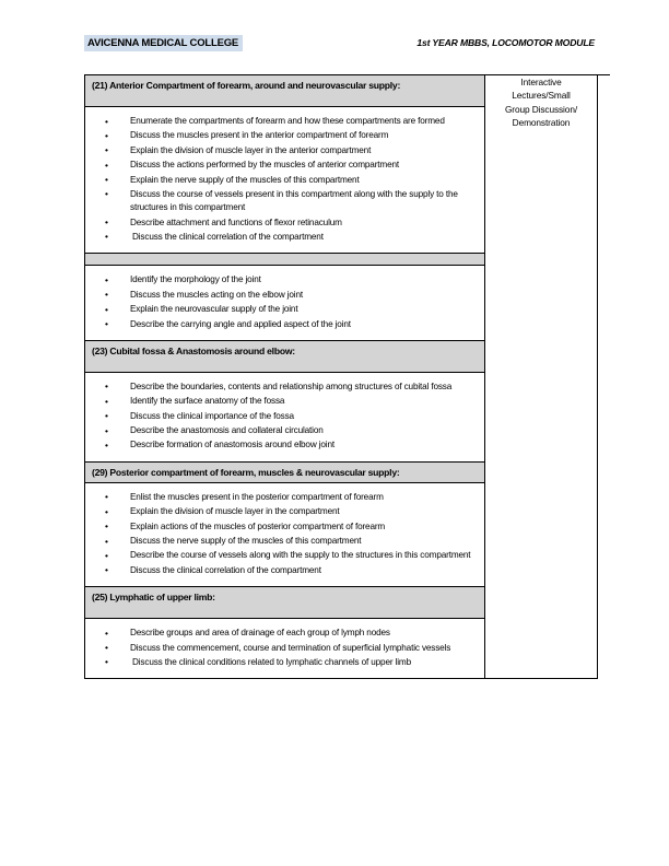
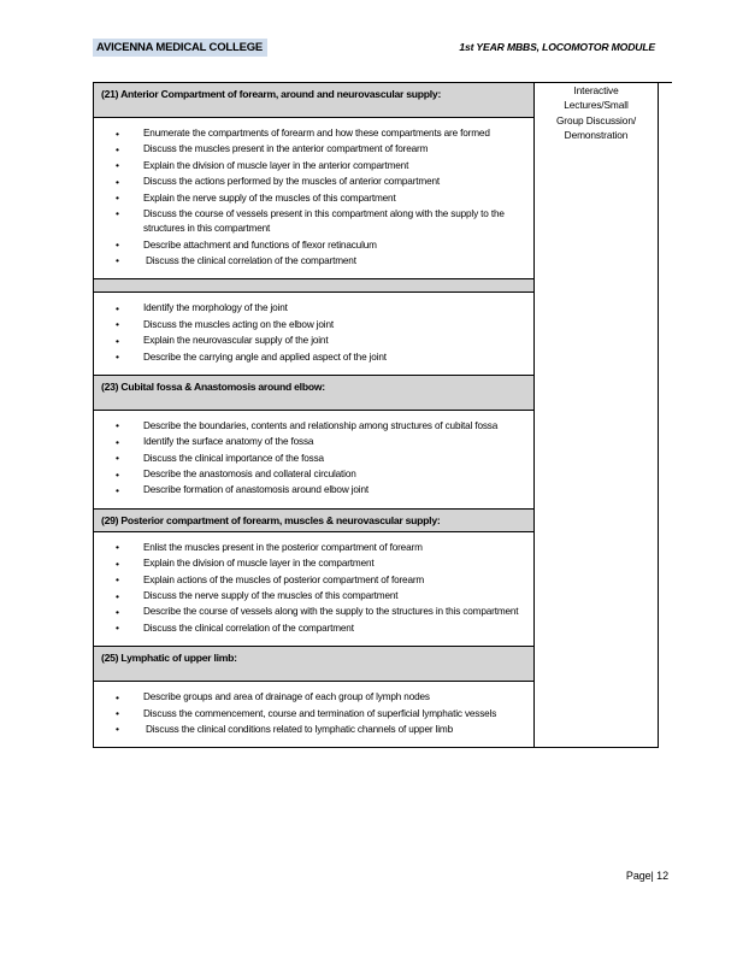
  AVICENNA MEDICAL COLLEGE
  1st YEAR MBBS, LOCOMOTOR MODULE
  (21) Anterior Compartment of forearm, around and neurovascular supply:	Interactive Lectures/Small Group Discussion/ Demonstration
  Enumerate the compartments of forearm and how these compartments are formed Discuss the muscles present in the anterior compartment of forearm Explain the division of muscle layer in the anterior compartment Discuss the actions performed by the muscles of anterior compartment Explain the nerve supply of the muscles of this compartment Discuss the course of vessels present in this compartment along with the supply to the structures in this compartment Describe attachment and functions of flexor retinaculum Discuss the clinical correlation of the compartment
  Identify the morphology of the joint Discuss the muscles acting on the elbow joint Explain the neurovascular supply of the joint Describe the carrying angle and applied aspect of the joint
  (23) Cubital fossa & Anastomosis around elbow:
  Describe the boundaries, contents and relationship among structures of cubital fossa Identify the surface anatomy of the fossa Discuss the clinical importance of the fossa Describe the anastomosis and collateral circulation Describe formation of anastomosis around elbow joint
  (29) Posterior compartment of forearm, muscles & neurovascular supply:
  Enlist the muscles present in the posterior compartment of forearm Explain the division of muscle layer in the compartment Explain actions of the muscles of posterior compartment of forearm Discuss the nerve supply of the muscles of this compartment Describe the course of vessels along with the supply to the structures in this compartment Discuss the clinical correlation of the compartment
  (25) Lymphatic of upper limb:
  Describe groups and area of drainage of each group of lymph nodes Discuss the commencement, course and termination of superficial lymphatic vessels Discuss the clinical conditions related to lymphatic channels of upper limb
+ Page| 12
